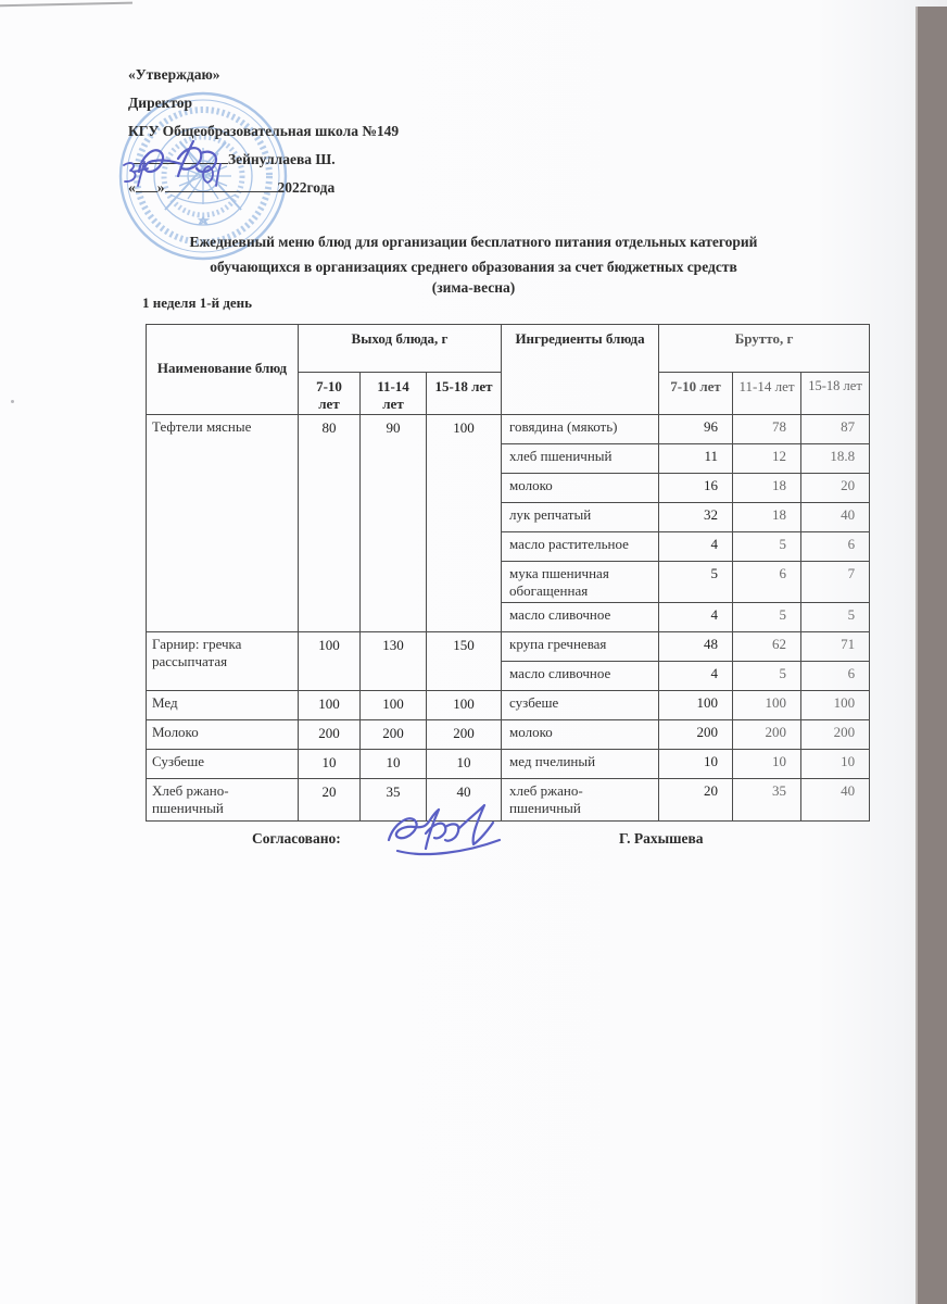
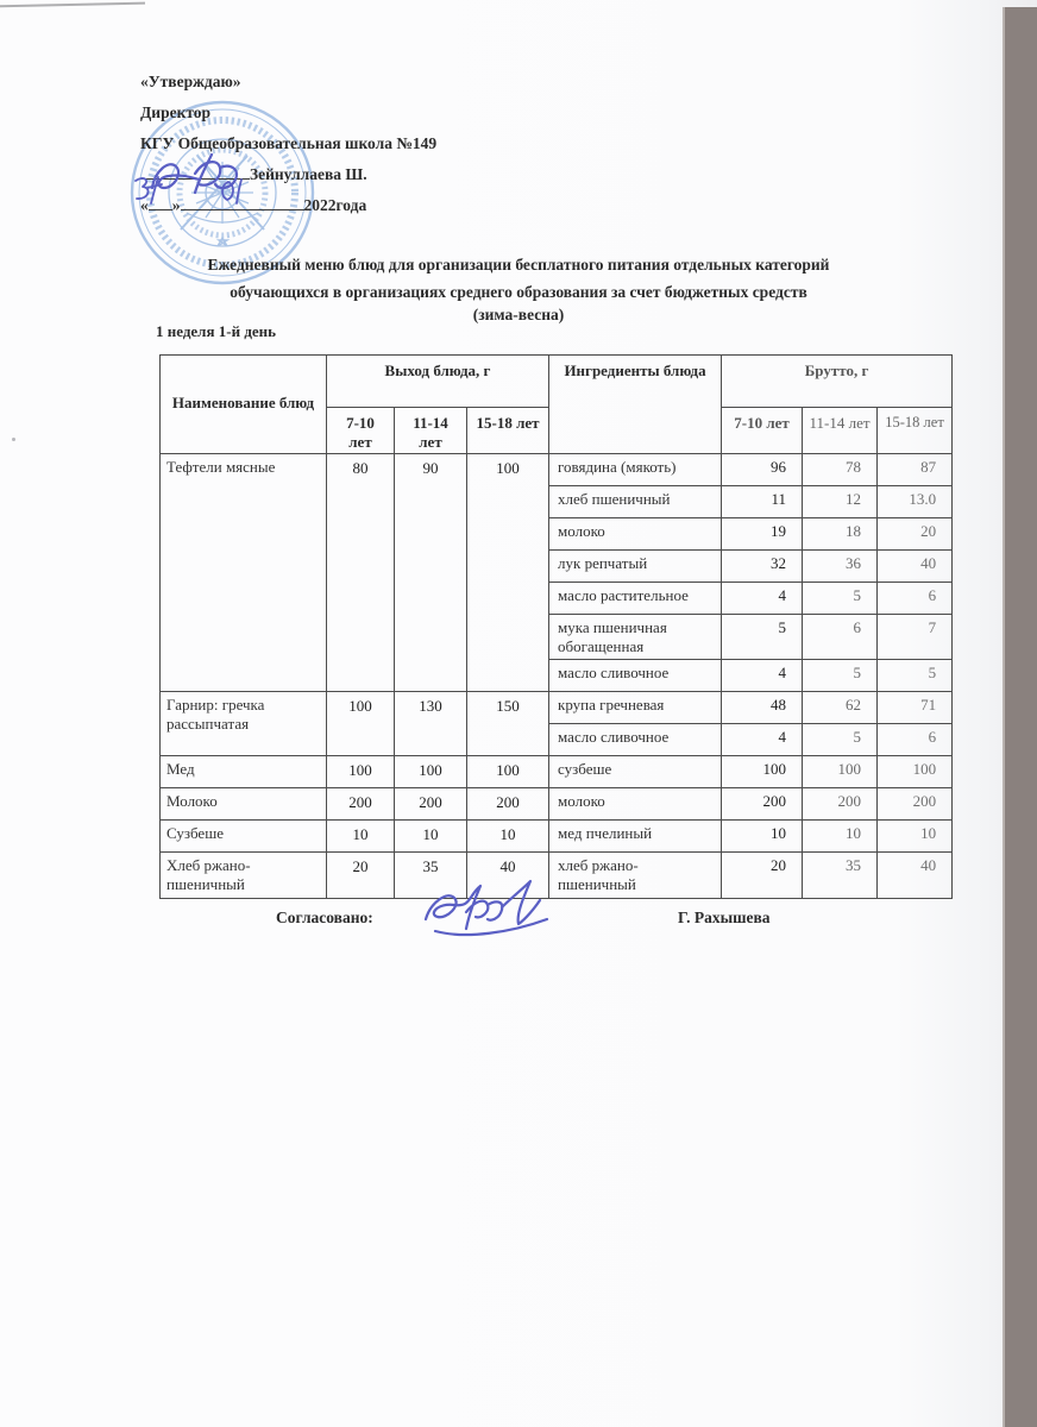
  «Утверждаю»
  Директор
  КГУ Общеобразовательная школа №149
  Зейнуллаева Ш.
  « » 2022года
  Ежедневный меню блюд для организации бесплатного питания отдельных категорий
  обучающихся в организациях среднего образования за счет бюджетных средств
  (зима-весна)
  1 неделя 1-й день
  Наименование блюд	Выход блюда, г	Ингредиенты блюда	Брутто, г
  7-10 лет	11-14 лет	15-18 лет	7-10 лет	11-14 лет	15-18 лет
  Тефтели мясные	80	90	100	говядина (мякоть)	96	78	87
- хлеб пшеничный	11	12	18.8
+ хлеб пшеничный	11	12	13.0
- молоко	16	18	20
+ молоко	19	18	20
- лук репчатый	32	18	40
+ лук репчатый	32	36	40
  масло растительное	4	5	6
  мука пшеничная обогащенная	5	6	7
  масло сливочное	4	5	5
  Гарнир: гречка рассыпчатая	100	130	150	крупа гречневая	48	62	71
  масло сливочное	4	5	6
  Мед	100	100	100	сузбеше	100	100	100
  Молоко	200	200	200	молоко	200	200	200
  Сузбеше	10	10	10	мед пчелиный	10	10	10
  Хлеб ржано-пшеничный	20	35	40	хлеб ржано-пшеничный	20	35	40
  Согласовано:
  Г. Рахышева
